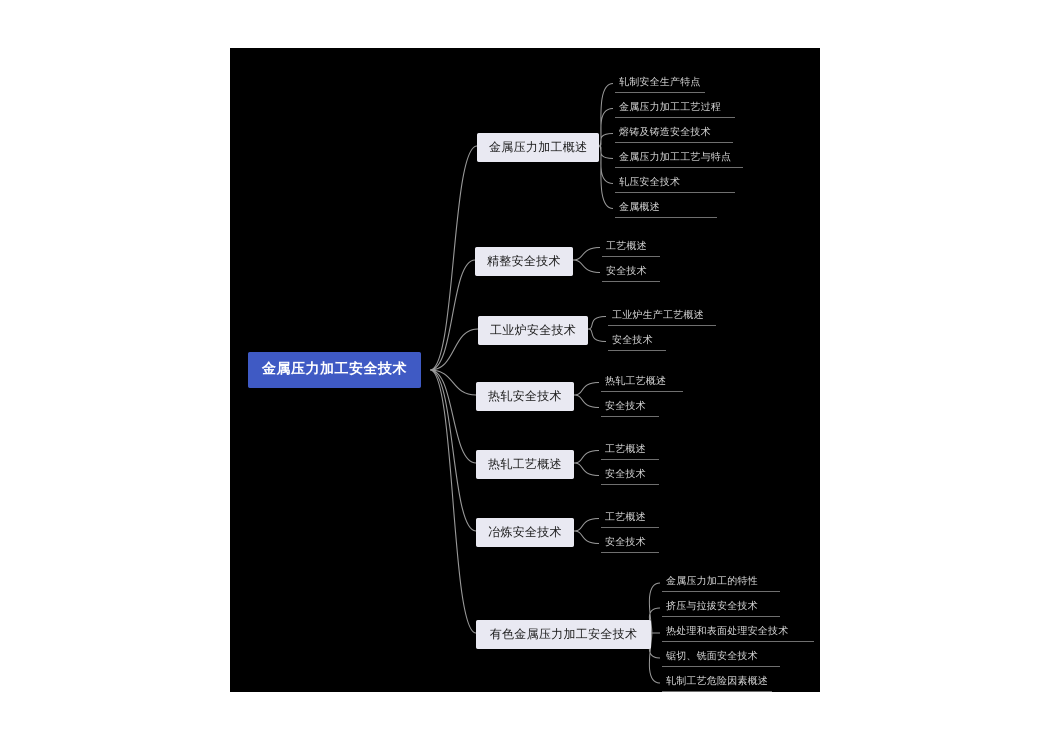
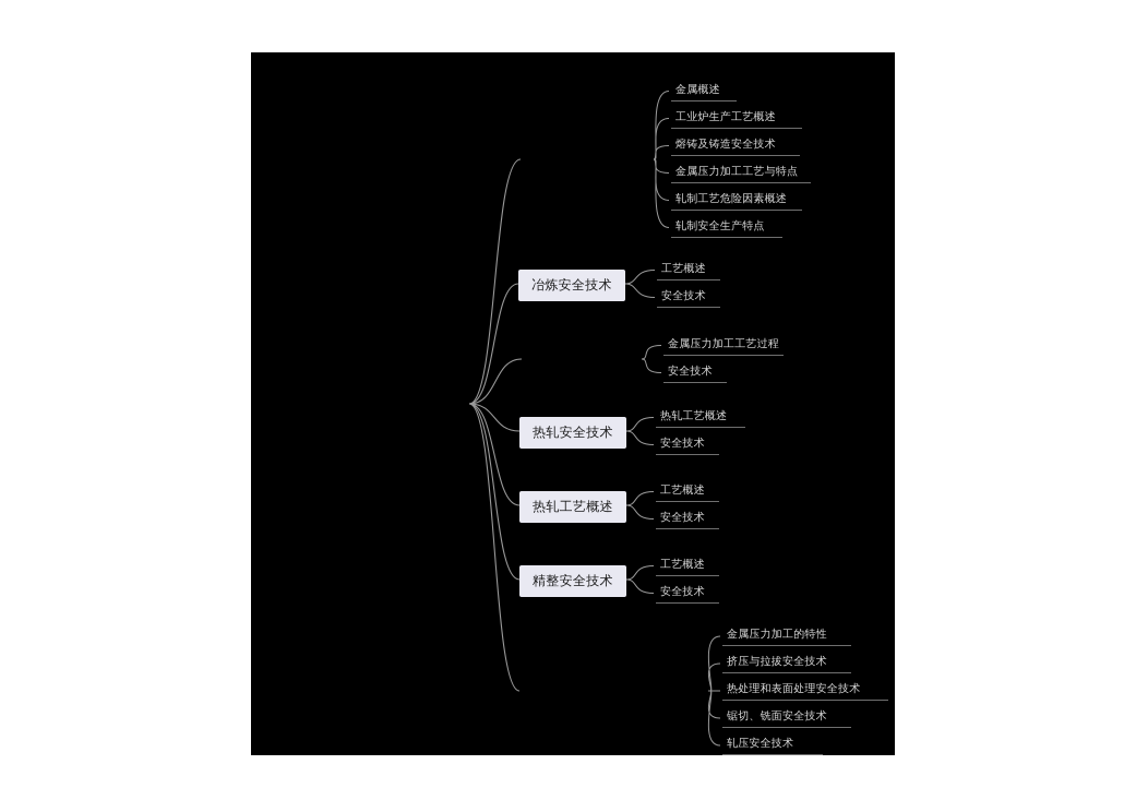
- 金属压力加工安全技术
- 金属压力加工概述
- 轧制安全生产特点
+ 金属概述
- 金属压力加工工艺过程
+ 工业炉生产工艺概述
  熔铸及铸造安全技术
  金属压力加工工艺与特点
- 轧压安全技术
+ 轧制工艺危险因素概述
- 金属概述
+ 轧制安全生产特点
- 精整安全技术
+ 冶炼安全技术
  工艺概述
  安全技术
- 工业炉安全技术
- 工业炉生产工艺概述
+ 金属压力加工工艺过程
  安全技术
  热轧安全技术
  热轧工艺概述
  安全技术
  热轧工艺概述
  工艺概述
  安全技术
- 冶炼安全技术
+ 精整安全技术
  工艺概述
  安全技术
- 有色金属压力加工安全技术
  金属压力加工的特性
  挤压与拉拔安全技术
  热处理和表面处理安全技术
  锯切、铣面安全技术
- 轧制工艺危险因素概述
+ 轧压安全技术
